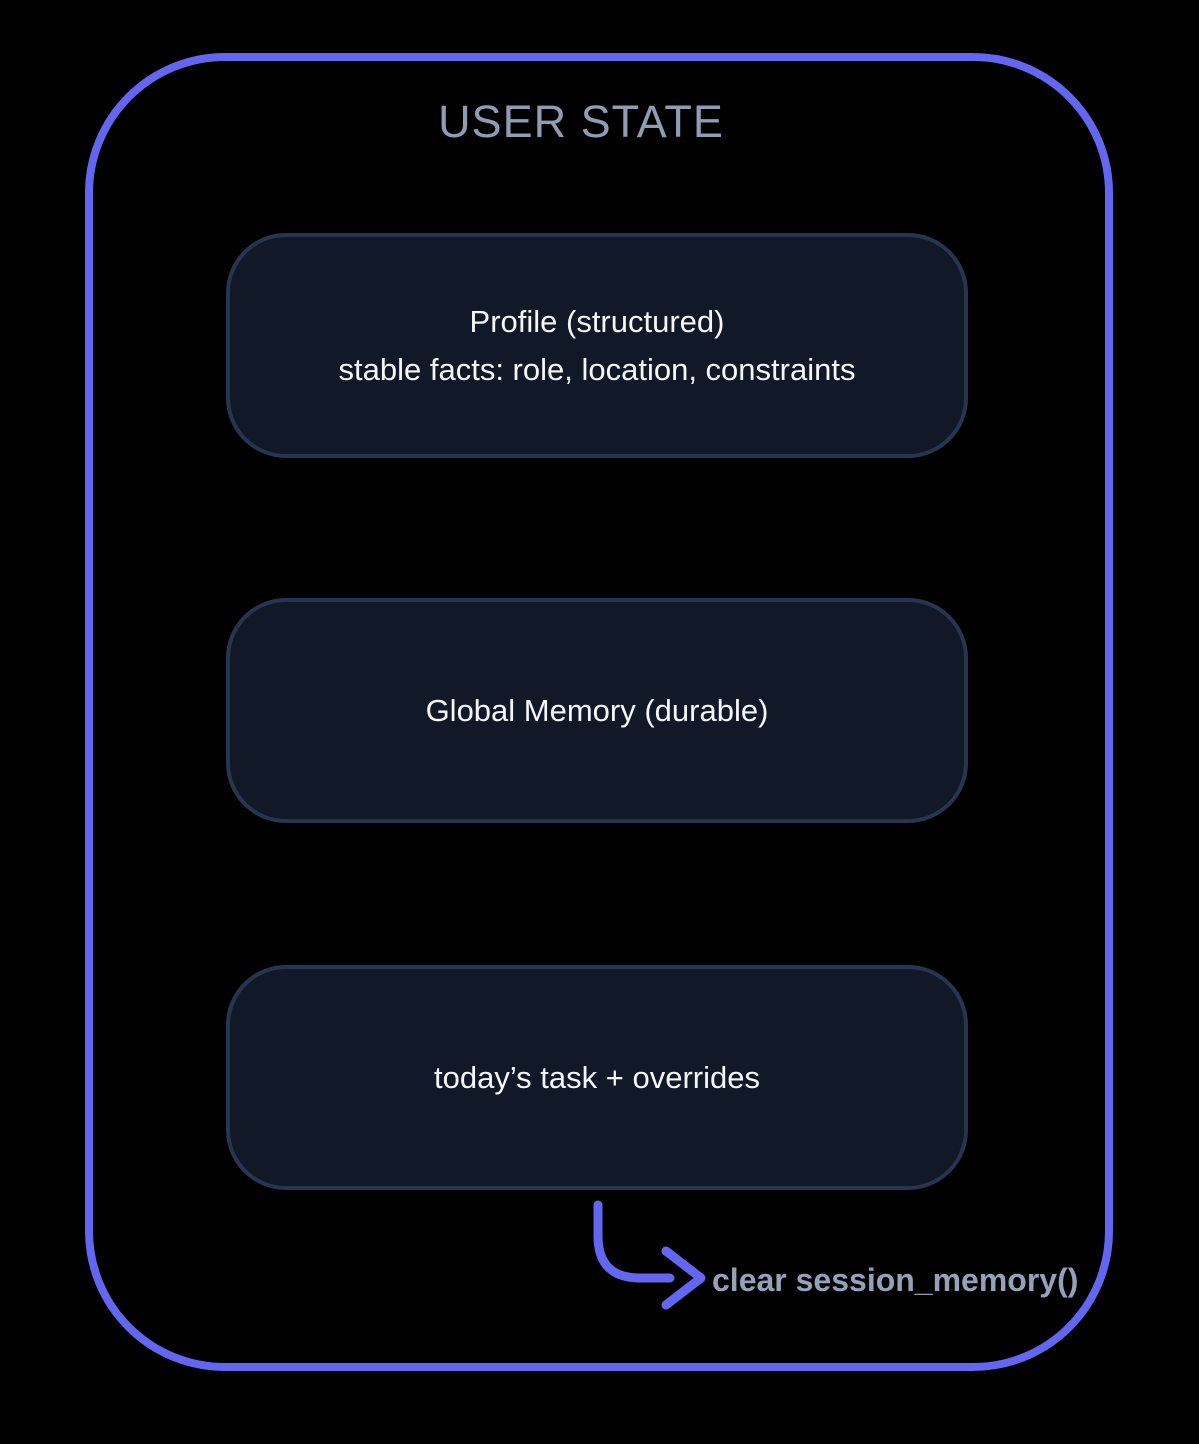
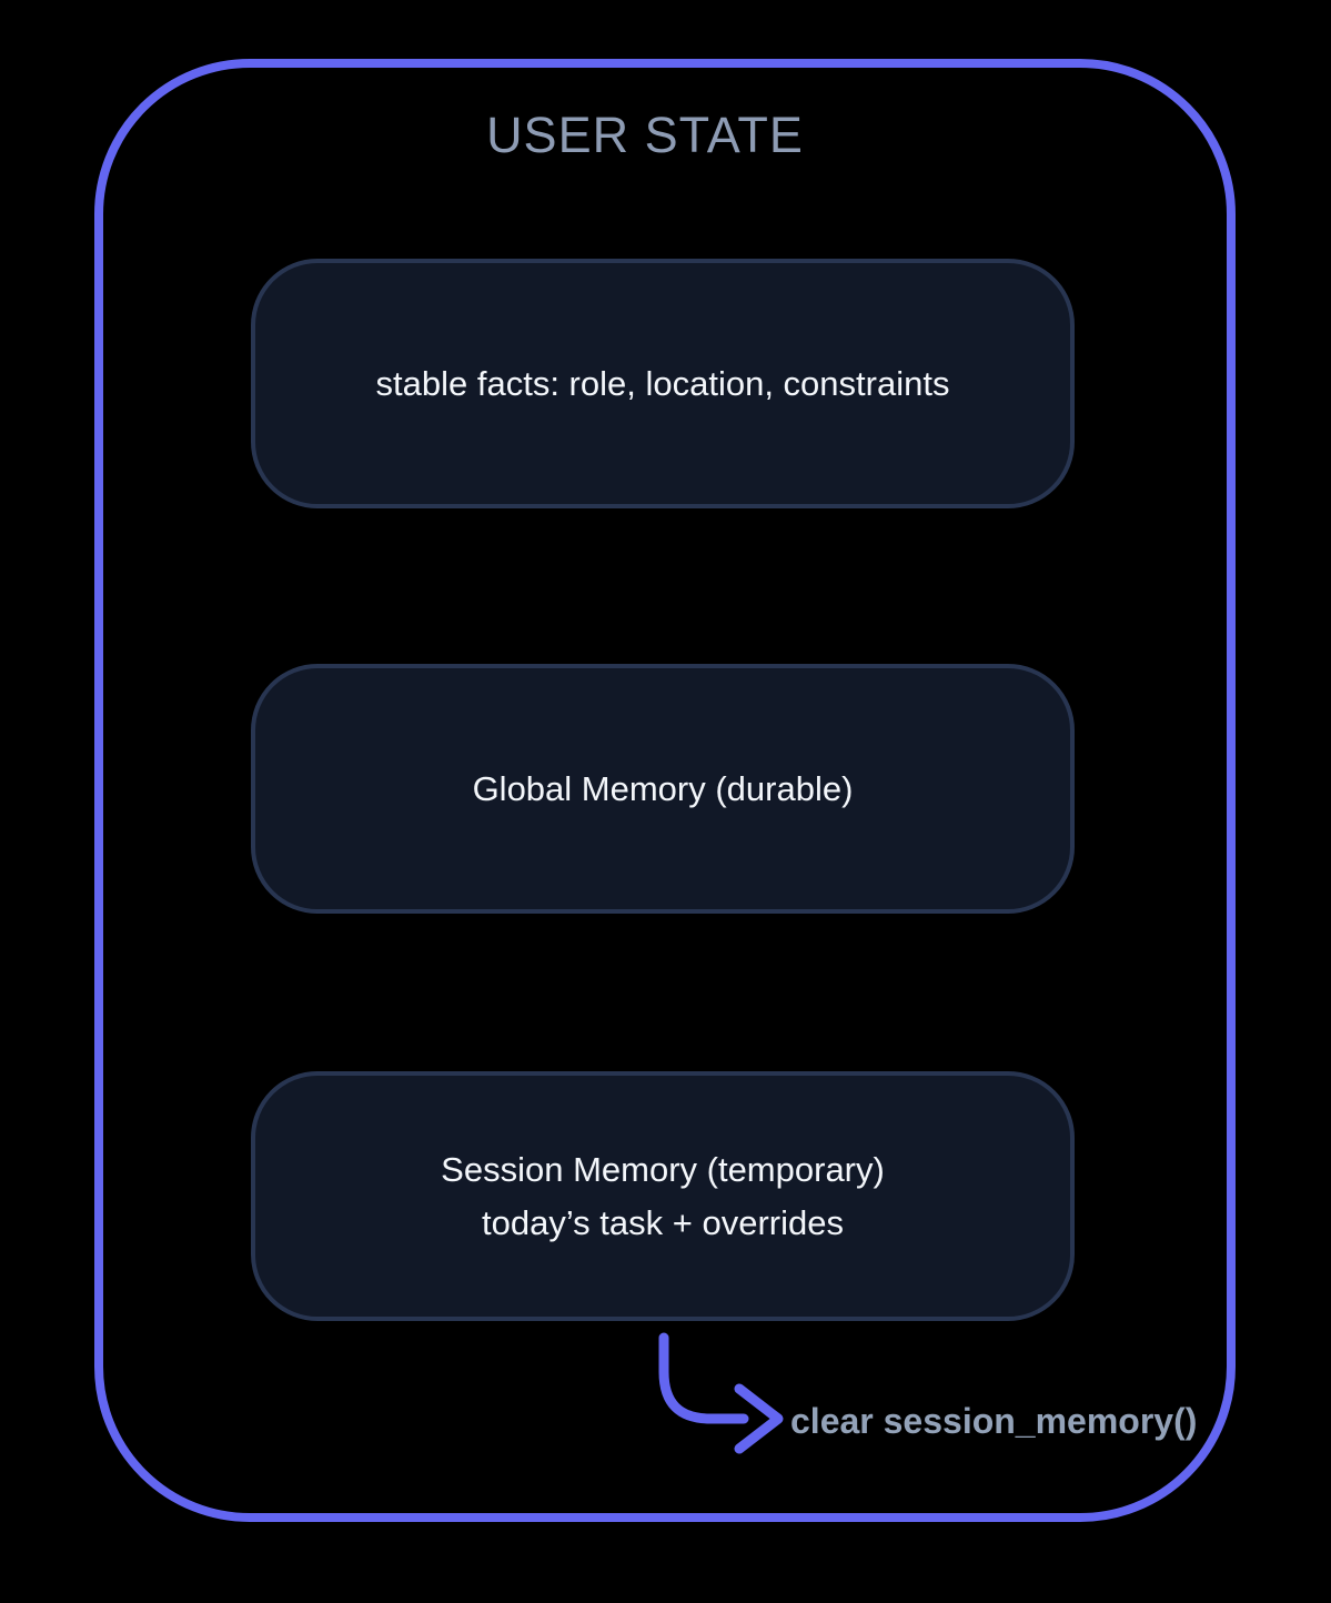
  USER STATE
- Profile (structured)
  stable facts: role, location, constraints
  Global Memory (durable)
+ Session Memory (temporary)
  today’s task + overrides
  clear session_memory()
